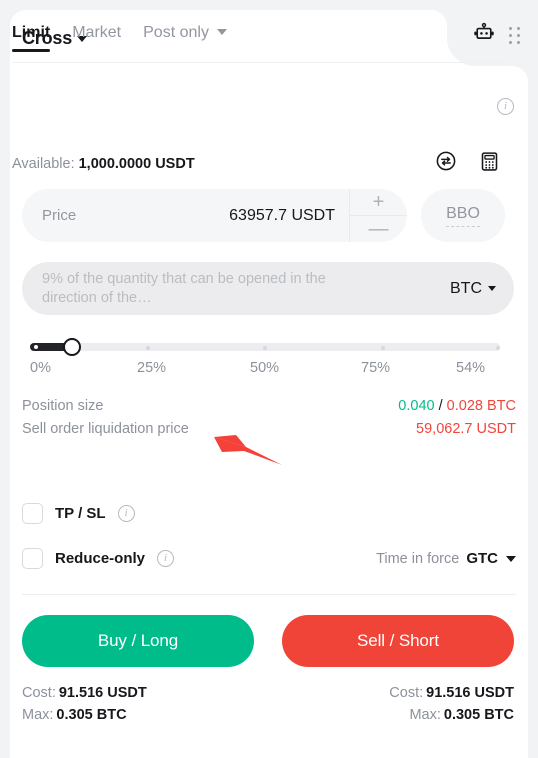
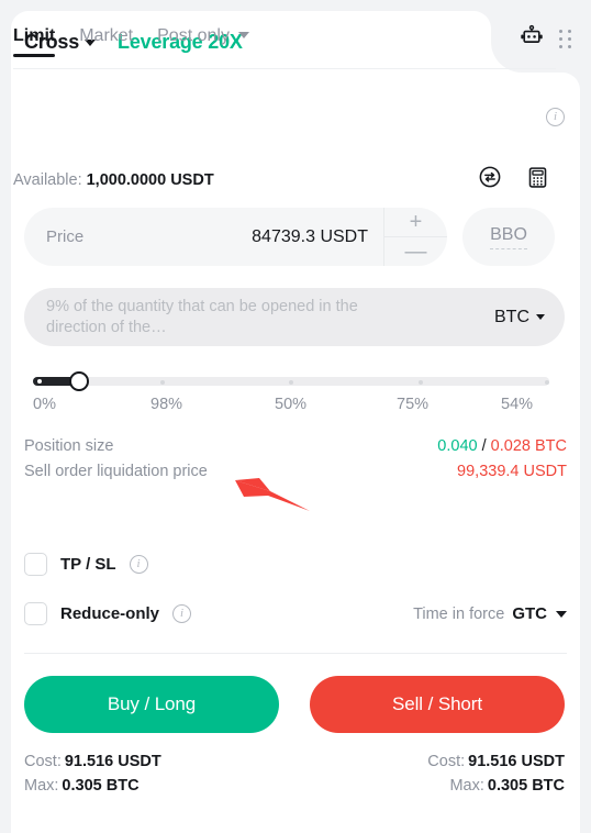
+ Leverage 20X
  Limit
  Market
  Post only
  i
  Available:
  1,000.0000 USDT
  Price
- 63957.7 USDT
+ 84739.3 USDT
  +
  —
  BBO
  9% of the quantity that can be opened in the direction of the…
  BTC
  0%
- 25%
+ 98%
  50%
  75%
  54%
  Position size
  0.040 / 0.028 BTC
  Sell order liquidation price
- 59,062.7 USDT
+ 99,339.4 USDT
  TP / SL
  i
  Reduce-only
  i
  Time in force
  GTC
  Buy / Long
  Sell / Short
  Cost: 91.516 USDT
  Max: 0.305 BTC
  Cost: 91.516 USDT
  Max: 0.305 BTC
